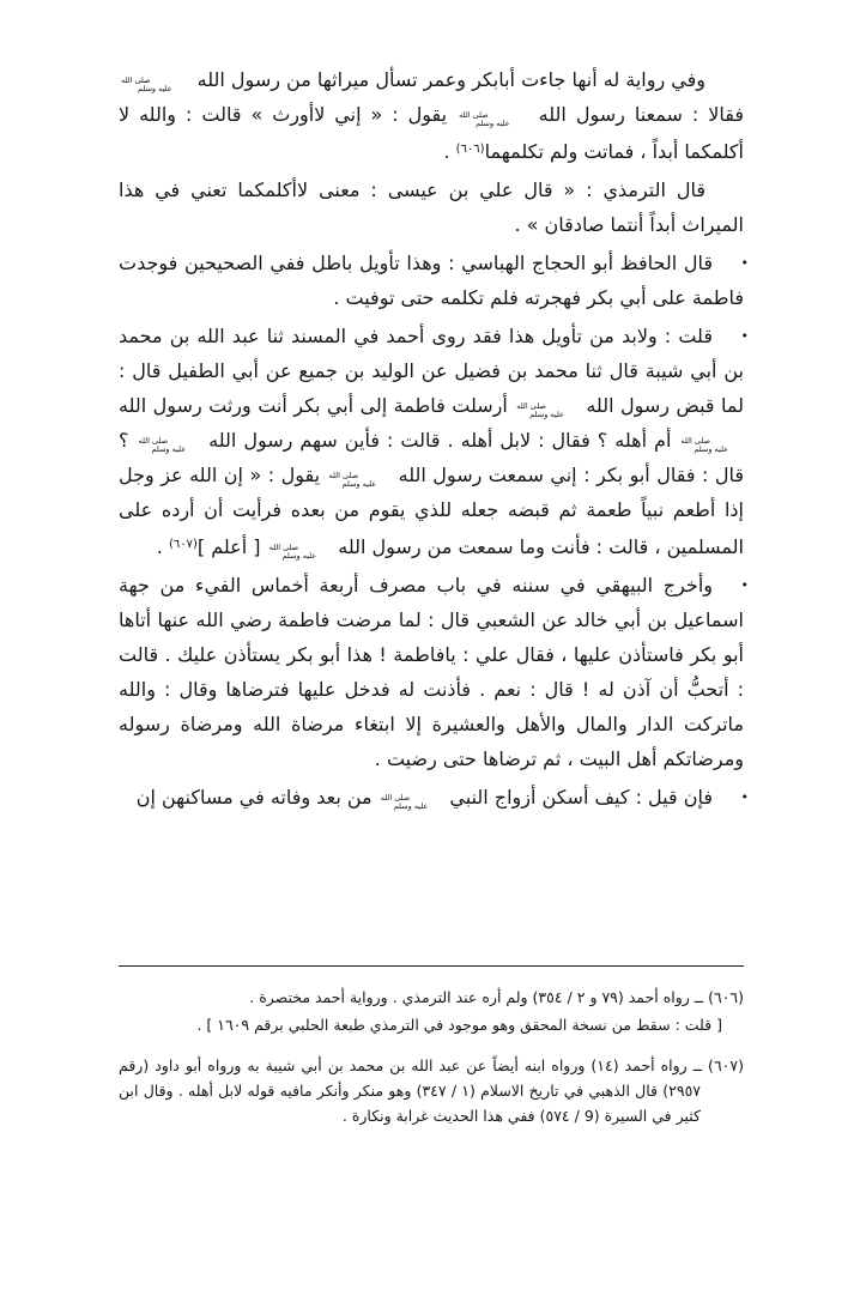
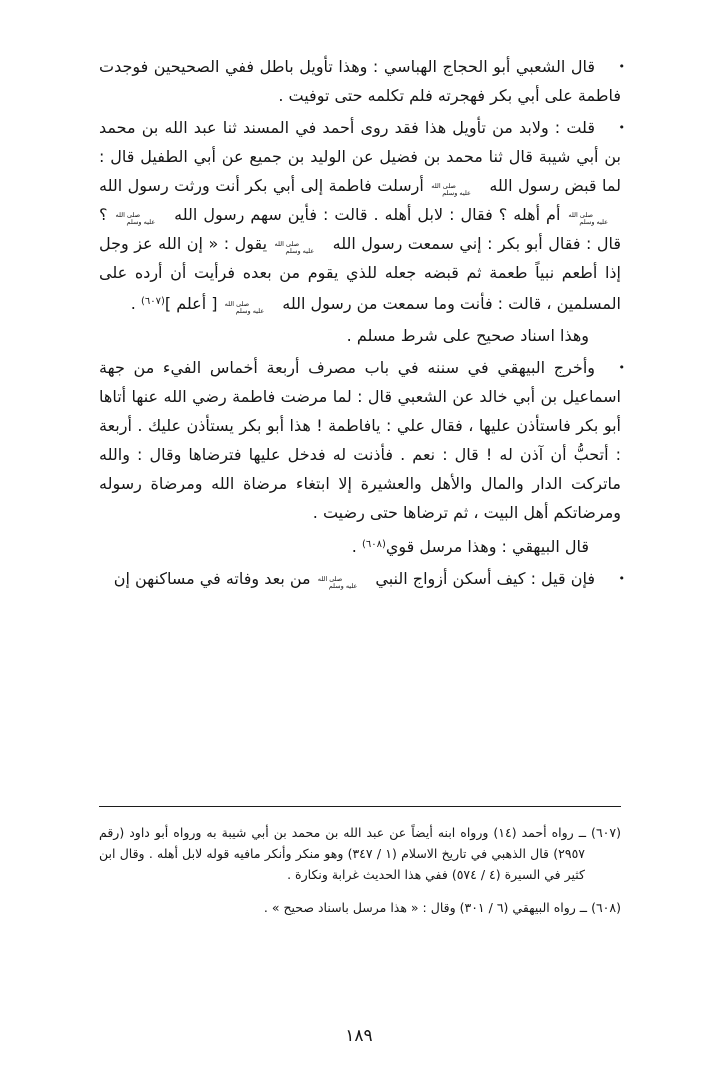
- وفي رواية له أنها جاءت أبابكر وعمر تسأل ميراثها من رسول الله صلى الله
- عليه وسلم فقالا : سمعنا رسول الله صلى الله
- عليه وسلم يقول : « إني لاأورث » قالت : والله لا أكلمكما أبداً ، فماتت ولم تكلمهما(٦٠٦) .
- قال الترمذي : « قال علي بن عيسى : معنى لاأكلمكما تعني في هذا الميراث أبداً أنتما صادقان » .
  •
- قال الحافظ أبو الحجاج الهباسي : وهذا تأويل باطل ففي الصحيحين فوجدت فاطمة على أبي بكر فهجرته فلم تكلمه حتى توفيت .
+ قال الشعبي أبو الحجاج الهباسي : وهذا تأويل باطل ففي الصحيحين فوجدت فاطمة على أبي بكر فهجرته فلم تكلمه حتى توفيت .
  •
  قلت : ولابد من تأويل هذا فقد روى أحمد في المسند ثنا عبد الله بن محمد بن أبي شيبة قال ثنا محمد بن فضيل عن الوليد بن جميع عن أبي الطفيل قال : لما قبض رسول الله صلى الله
  عليه وسلم أرسلت فاطمة إلى أبي بكر أنت ورثت رسول الله صلى الله
  عليه وسلم أم أهله ؟ فقال : لابل أهله . قالت : فأين سهم رسول الله صلى الله
  عليه وسلم ؟ قال : فقال أبو بكر : إني سمعت رسول الله صلى الله
  عليه وسلم يقول : « إن الله عز وجل إذا أطعم نبياً طعمة ثم قبضه جعله للذي يقوم من بعده فرأيت أن أرده على المسلمين ، قالت : فأنت وما سمعت من رسول الله صلى الله
  عليه وسلم [ أعلم ](٦٠٧) .
+ وهذا اسناد صحيح على شرط مسلم .
  •
- وأخرج البيهقي في سننه في باب مصرف أربعة أخماس الفيء من جهة اسماعيل بن أبي خالد عن الشعبي قال : لما مرضت فاطمة رضي الله عنها أتاها أبو بكر فاستأذن عليها ، فقال علي : يافاطمة ! هذا أبو بكر يستأذن عليك . قالت : أتحبُّ أن آذن له ! قال : نعم . فأذنت له فدخل عليها فترضاها وقال : والله ماتركت الدار والمال والأهل والعشيرة إلا ابتغاء مرضاة الله ومرضاة رسوله ومرضاتكم أهل البيت ، ثم ترضاها حتى رضيت .
+ وأخرج البيهقي في سننه في باب مصرف أربعة أخماس الفيء من جهة اسماعيل بن أبي خالد عن الشعبي قال : لما مرضت فاطمة رضي الله عنها أتاها أبو بكر فاستأذن عليها ، فقال علي : يافاطمة ! هذا أبو بكر يستأذن عليك . أربعة : أتحبُّ أن آذن له ! قال : نعم . فأذنت له فدخل عليها فترضاها وقال : والله ماتركت الدار والمال والأهل والعشيرة إلا ابتغاء مرضاة الله ومرضاة رسوله ومرضاتكم أهل البيت ، ثم ترضاها حتى رضيت .
+ قال البيهقي : وهذا مرسل قوي(٦٠٨) .
  •
  فإن قيل : كيف أسكن أزواج النبي صلى الله
  عليه وسلم من بعد وفاته في مساكنهن إن
- (٦٠٦) ــ رواه أحمد (٧٩ و ٢ / ٣٥٤) ولم أره عند الترمذي . ورواية أحمد مختصرة .
- [ قلت : سقط من نسخة المحقق وهو موجود في الترمذي طبعة الحلبي برقم ١٦٠٩ ] .
- (٦٠٧) ــ رواه أحمد (١٤) ورواه ابنه أيضاً عن عبد الله بن محمد بن أبي شيبة به ورواه أبو داود (رقم ٢٩٥٧) قال الذهبي في تاريخ الاسلام (١ / ٣٤٧) وهو منكر وأنكر مافيه قوله لابل أهله . وقال ابن كثير في السيرة (9 / ٥٧٤) ففي هذا الحديث غرابة ونكارة .
+ (٦٠٧) ــ رواه أحمد (١٤) ورواه ابنه أيضاً عن عبد الله بن محمد بن أبي شيبة به ورواه أبو داود (رقم ٢٩٥٧) قال الذهبي في تاريخ الاسلام (١ / ٣٤٧) وهو منكر وأنكر مافيه قوله لابل أهله . وقال ابن كثير في السيرة (٤ / ٥٧٤) ففي هذا الحديث غرابة ونكارة .
+ (٦٠٨) ــ رواه البيهقي (٦ / ٣٠١) وقال : « هذا مرسل باسناد صحيح » .
+ ١٨٩
